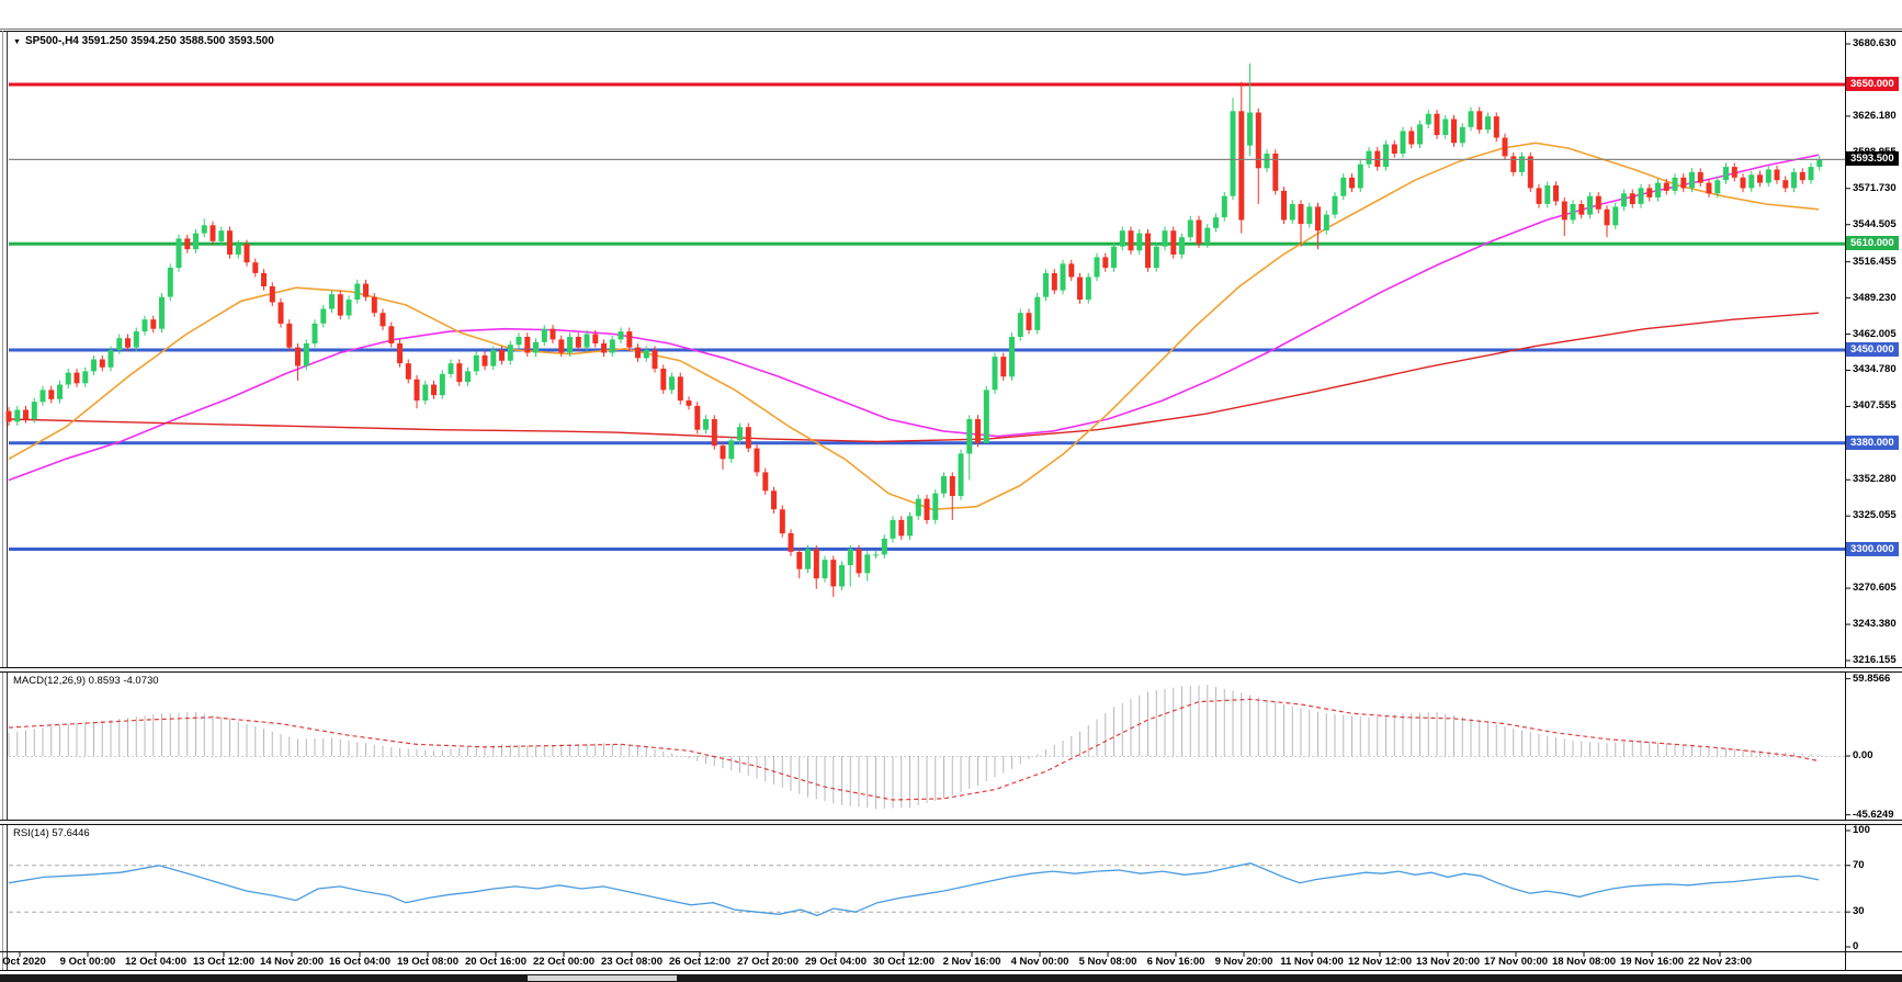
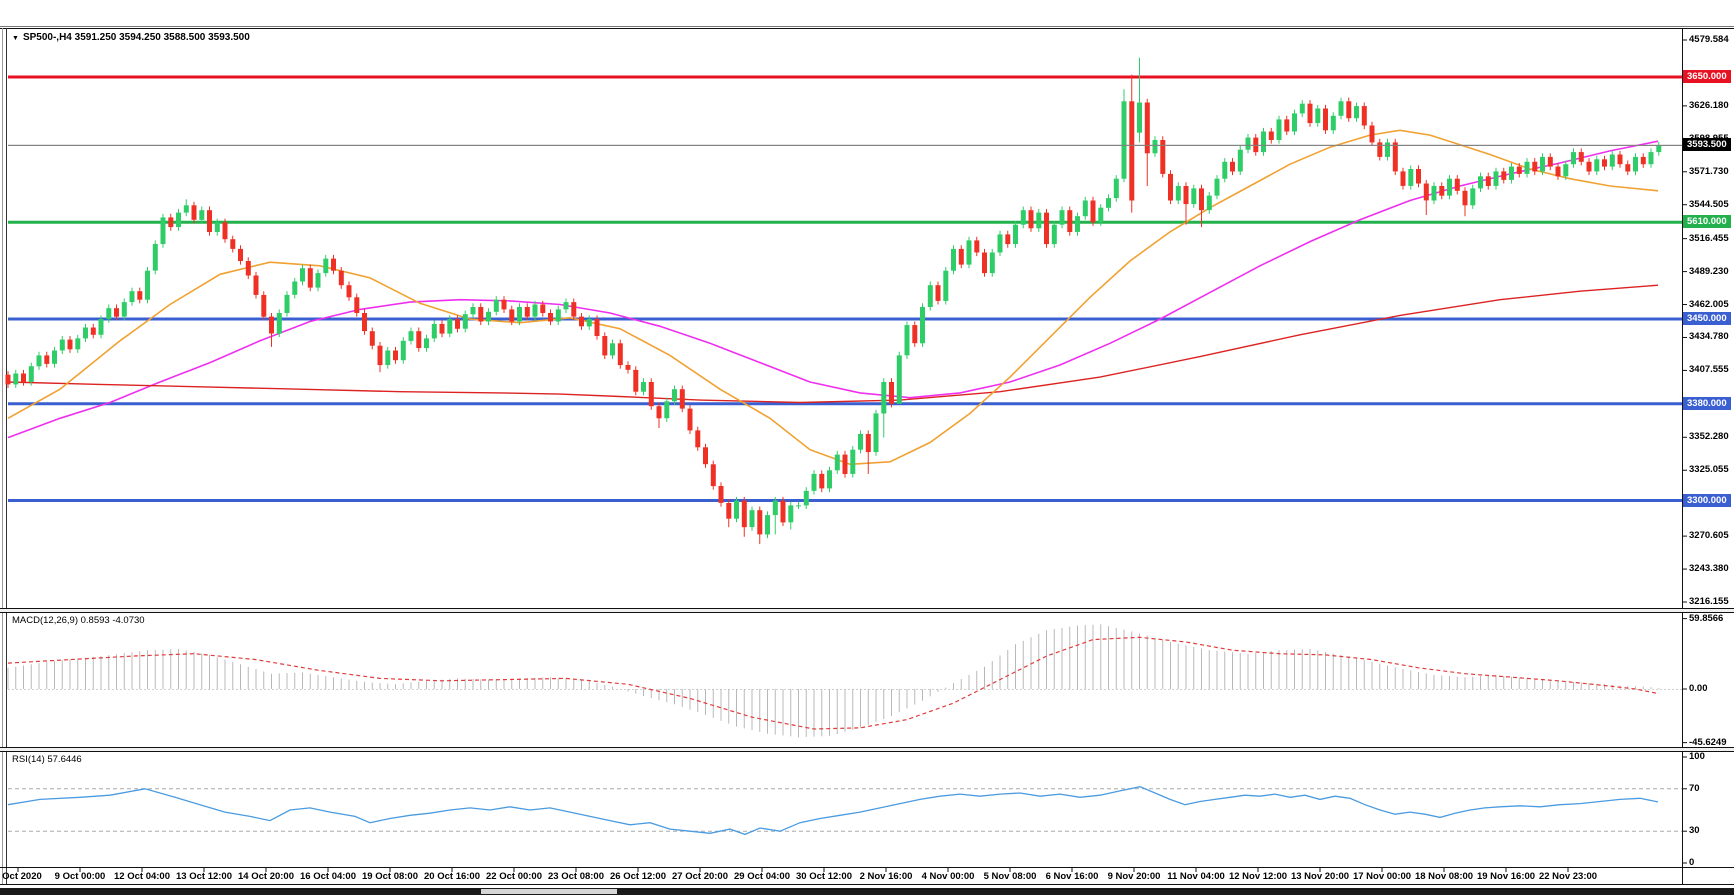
  SP500-,H4 3591.250 3594.250 3588.500 3593.500
  MACD(12,26,9) 0.8593 -4.0730
  RSI(14) 57.6446
- 3680.630
+ 4579.584
  3626.180
  3571.730
  3544.505
  3516.455
  3489.230
  3462.005
  3434.780
  3407.555
  3352.280
  3325.055
  3270.605
  3243.380
  3216.155
  59.8566
  0.00
  -45.6249
  100
  70
  30
  0
  3650.000
  3593.500
  5610.000
  3450.000
  3380.000
  3300.000
  Oct 2020
  9 Oct 00:00
  12 Oct 04:00
  13 Oct 12:00
- 14 Nov 20:00
+ 14 Oct 20:00
  16 Oct 04:00
  19 Oct 08:00
  20 Oct 16:00
  22 Oct 00:00
  23 Oct 08:00
  26 Oct 12:00
  27 Oct 20:00
  29 Oct 04:00
  30 Oct 12:00
  2 Nov 16:00
  4 Nov 00:00
  5 Nov 08:00
  6 Nov 16:00
  9 Nov 20:00
  11 Nov 04:00
  12 Nov 12:00
  13 Nov 20:00
  17 Nov 00:00
  18 Nov 08:00
  19 Nov 16:00
  22 Nov 23:00
